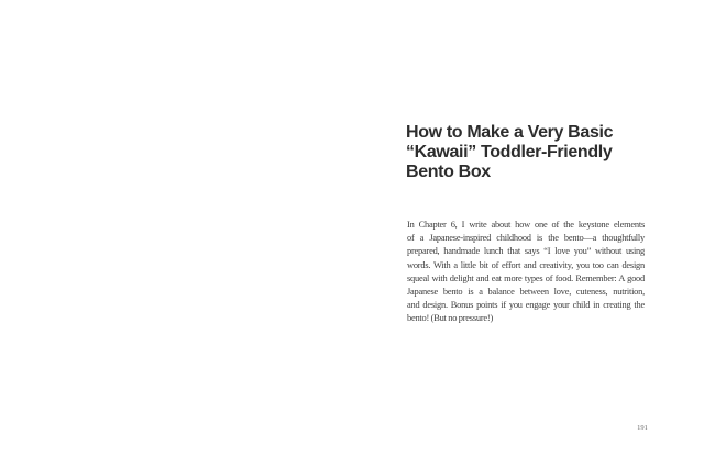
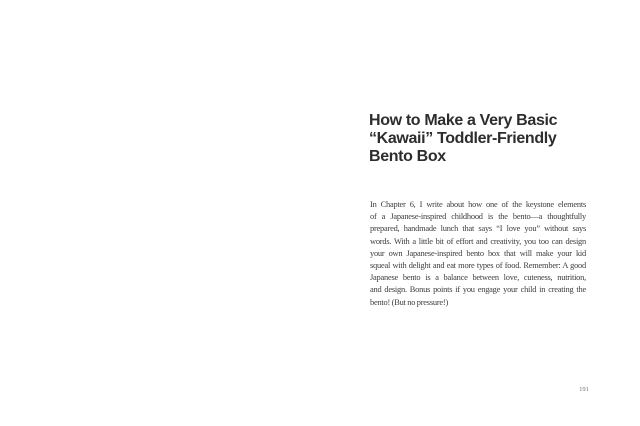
  How to Make a Very Basic
  “Kawaii” Toddler-Friendly
  Bento Box
  In Chapter 6, I write about how one of the keystone elements
  of a Japanese-inspired childhood is the bento—a thoughtfully
- prepared, handmade lunch that says “I love you” without using
+ prepared, handmade lunch that says “I love you” without says
  words. With a little bit of effort and creativity, you too can design
+ your own Japanese-inspired bento box that will make your kid
  squeal with delight and eat more types of food. Remember: A good
  Japanese bento is a balance between love, cuteness, nutrition,
  and design. Bonus points if you engage your child in creating the
  bento! (But no pressure!)
